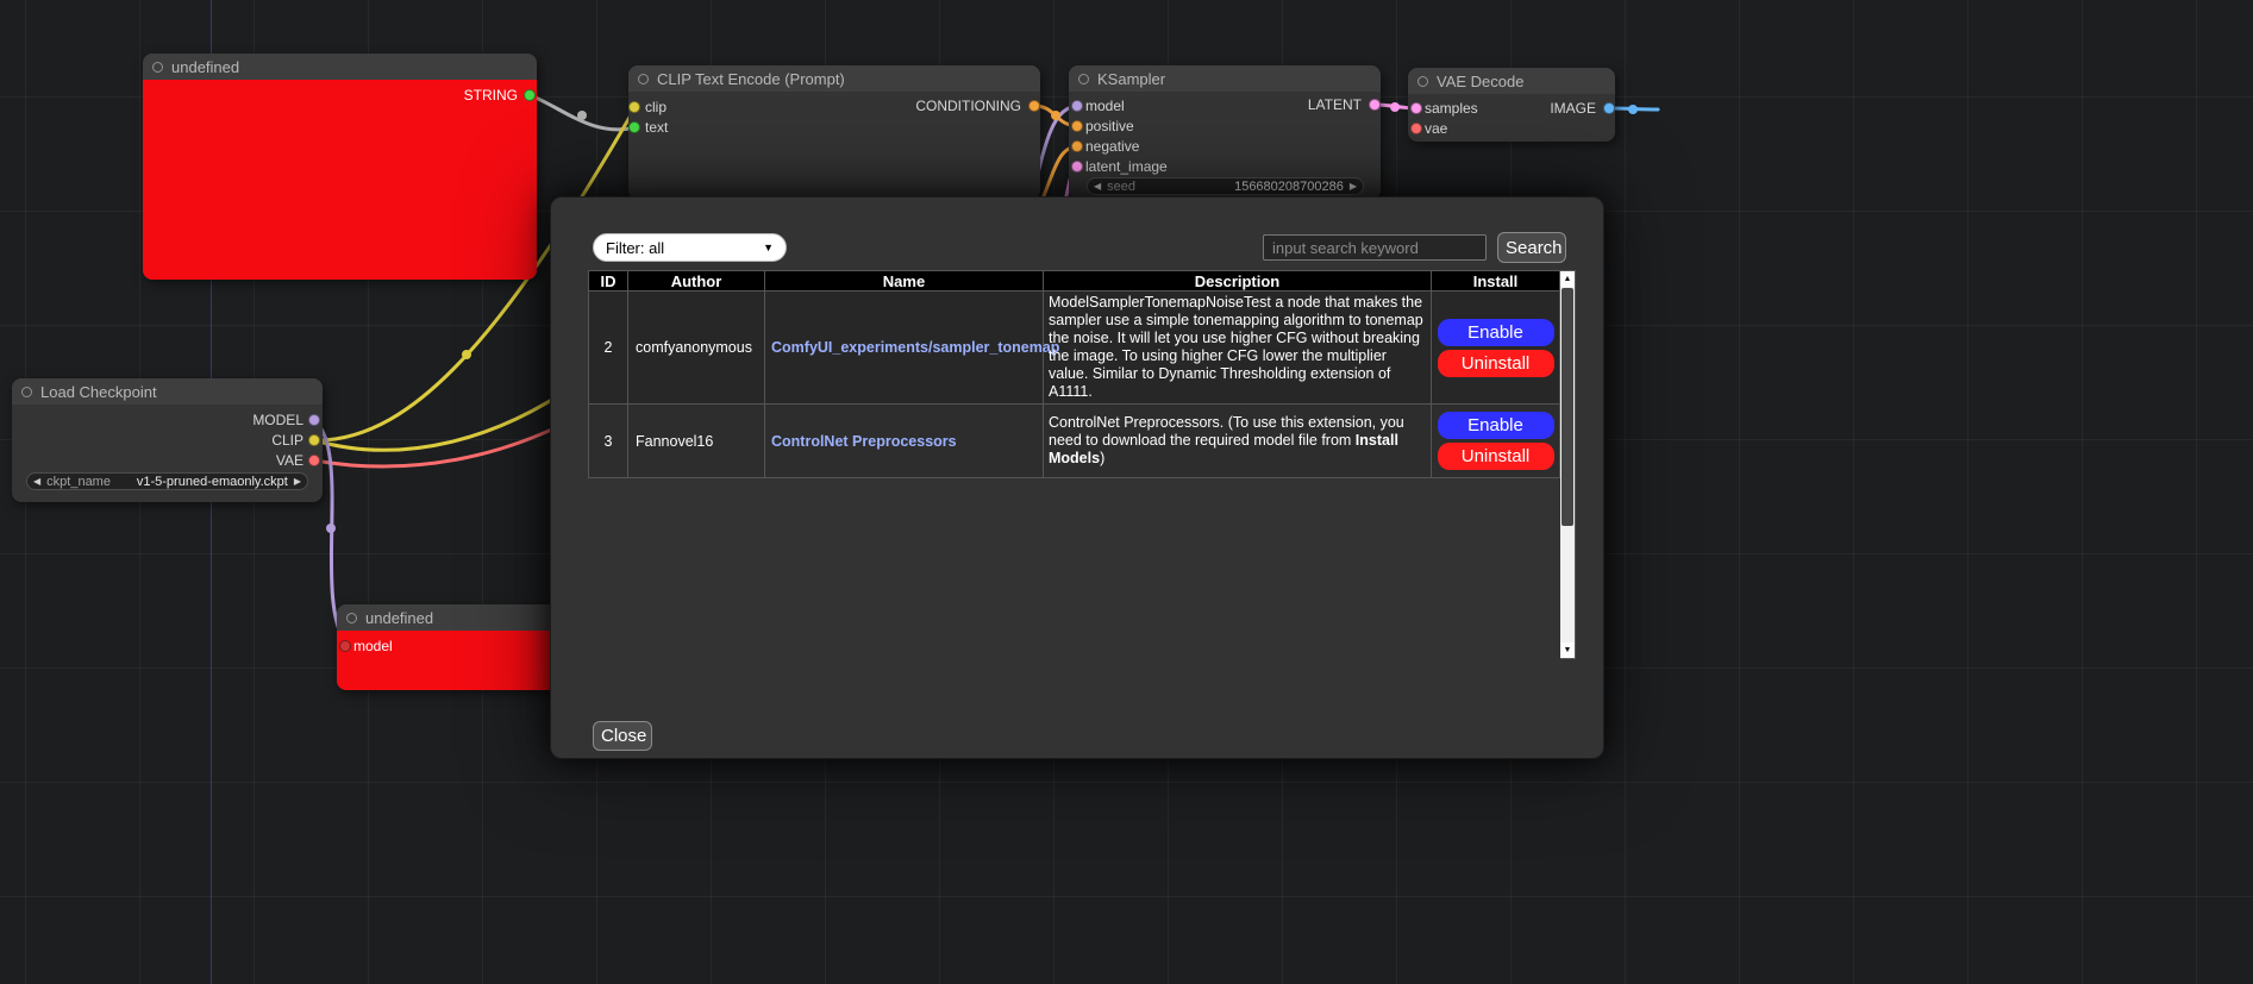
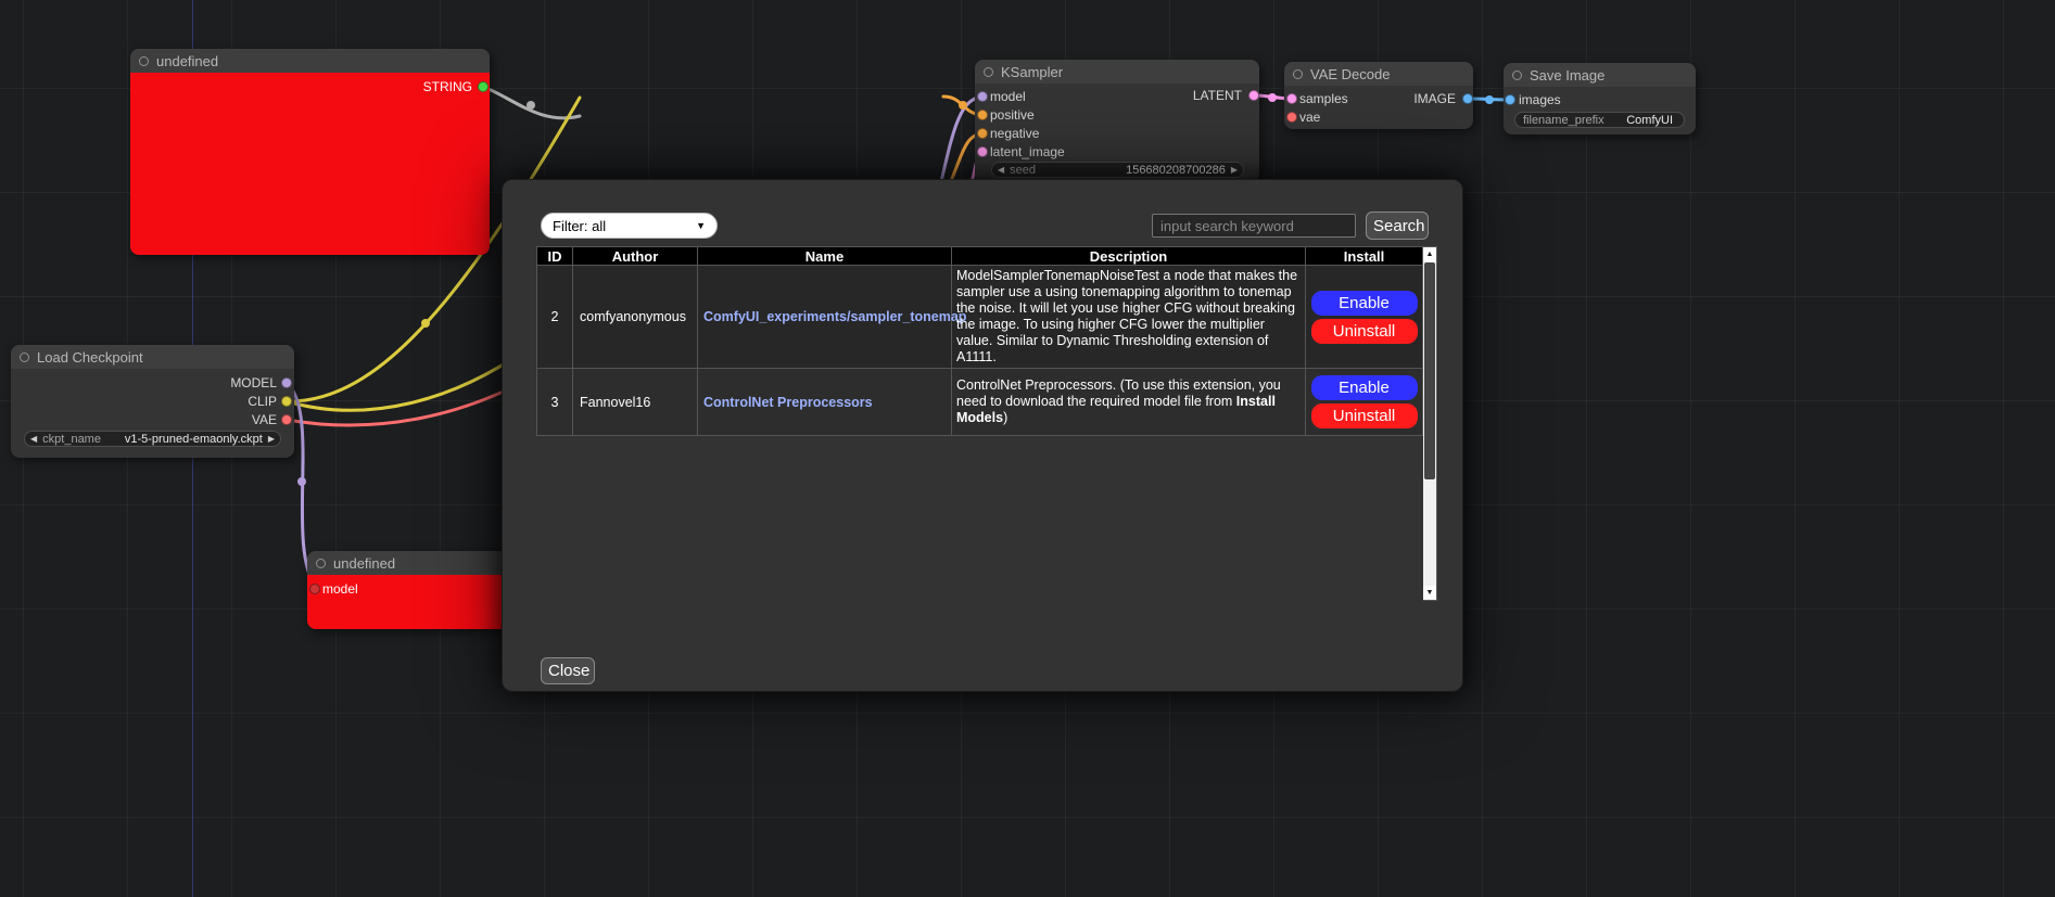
  undefined
  STRING
- CLIP Text Encode (Prompt)
- clip
- text
- CONDITIONING
  KSampler
  model
  positive
  negative
  latent_image
  LATENT
  ◀
  seed
  156680208700286
  ▶
  VAE Decode
  samples
  vae
  IMAGE
+ Save Image
+ images
+ filename_prefix
+ ComfyUI
  Load Checkpoint
  MODEL
  CLIP
  VAE
  ◀
  ckpt_name
  v1-5-pruned-emaonly.ckpt
  ▶
  undefined
  model
  Filter: all
  ▼
  input search keyword
  Search
  ID	Author	Name	Description	Install
- 2	comfyanonymous	ComfyUI_experiments/sampler_tonema	ModelSamplerTonemapNoiseTest a node that makes the sampler use a simple tonemapping algorithm to tonemap the noise. It will let you use higher CFG without breaking the image. To using higher CFG lower the multiplier value. Similar to Dynamic Thresholding extension of A1111.	EnableUninstall
+ 2	comfyanonymous	ComfyUI_experiments/sampler_tonema	ModelSamplerTonemapNoiseTest a node that makes the sampler use a using tonemapping algorithm to tonemap the noise. It will let you use higher CFG without breaking the image. To using higher CFG lower the multiplier value. Similar to Dynamic Thresholding extension of A1111.	EnableUninstall
  3	Fannovel16	ControlNet Preprocessors	ControlNet Preprocessors. (To use this extension, you need to download the required model file from Install Models)	EnableUninstall
  Close
